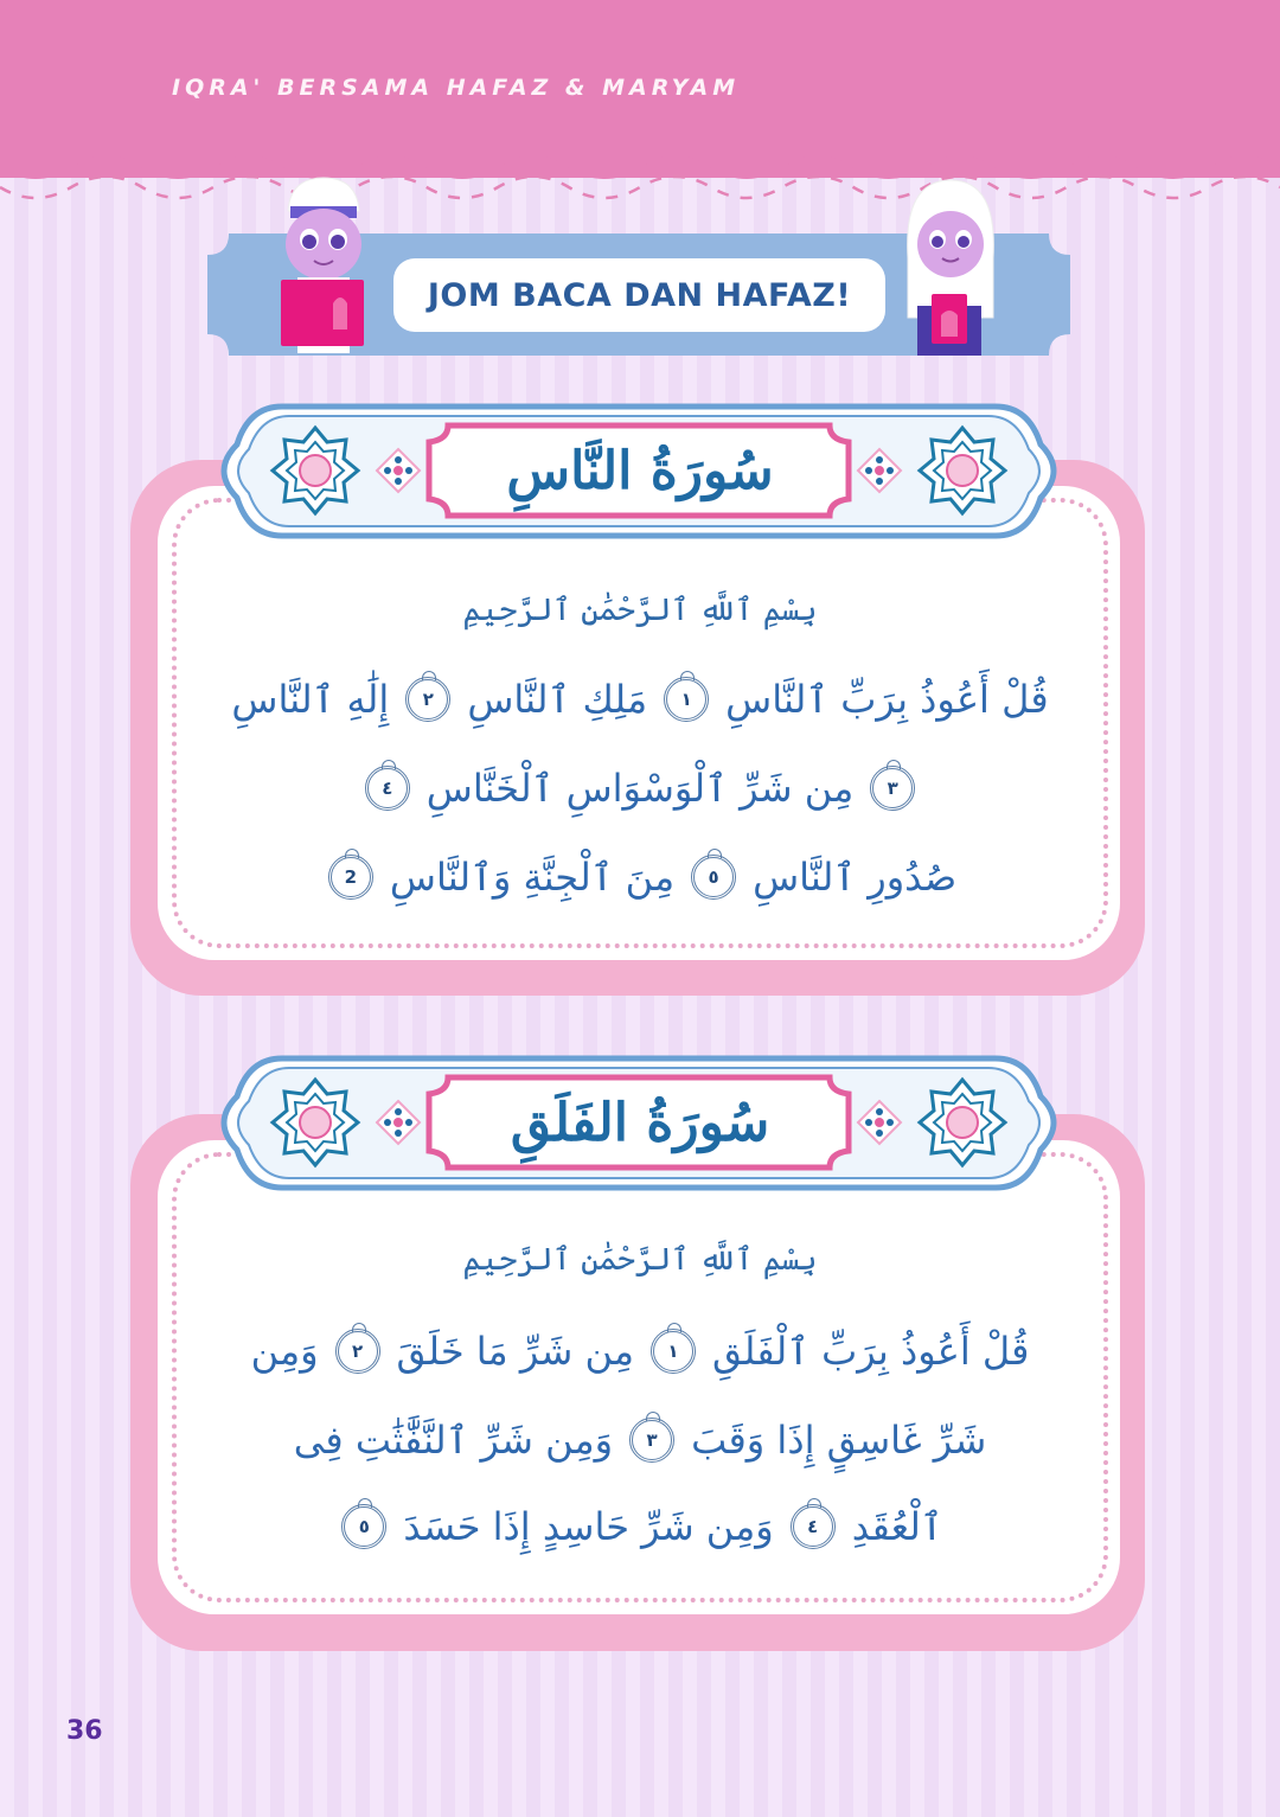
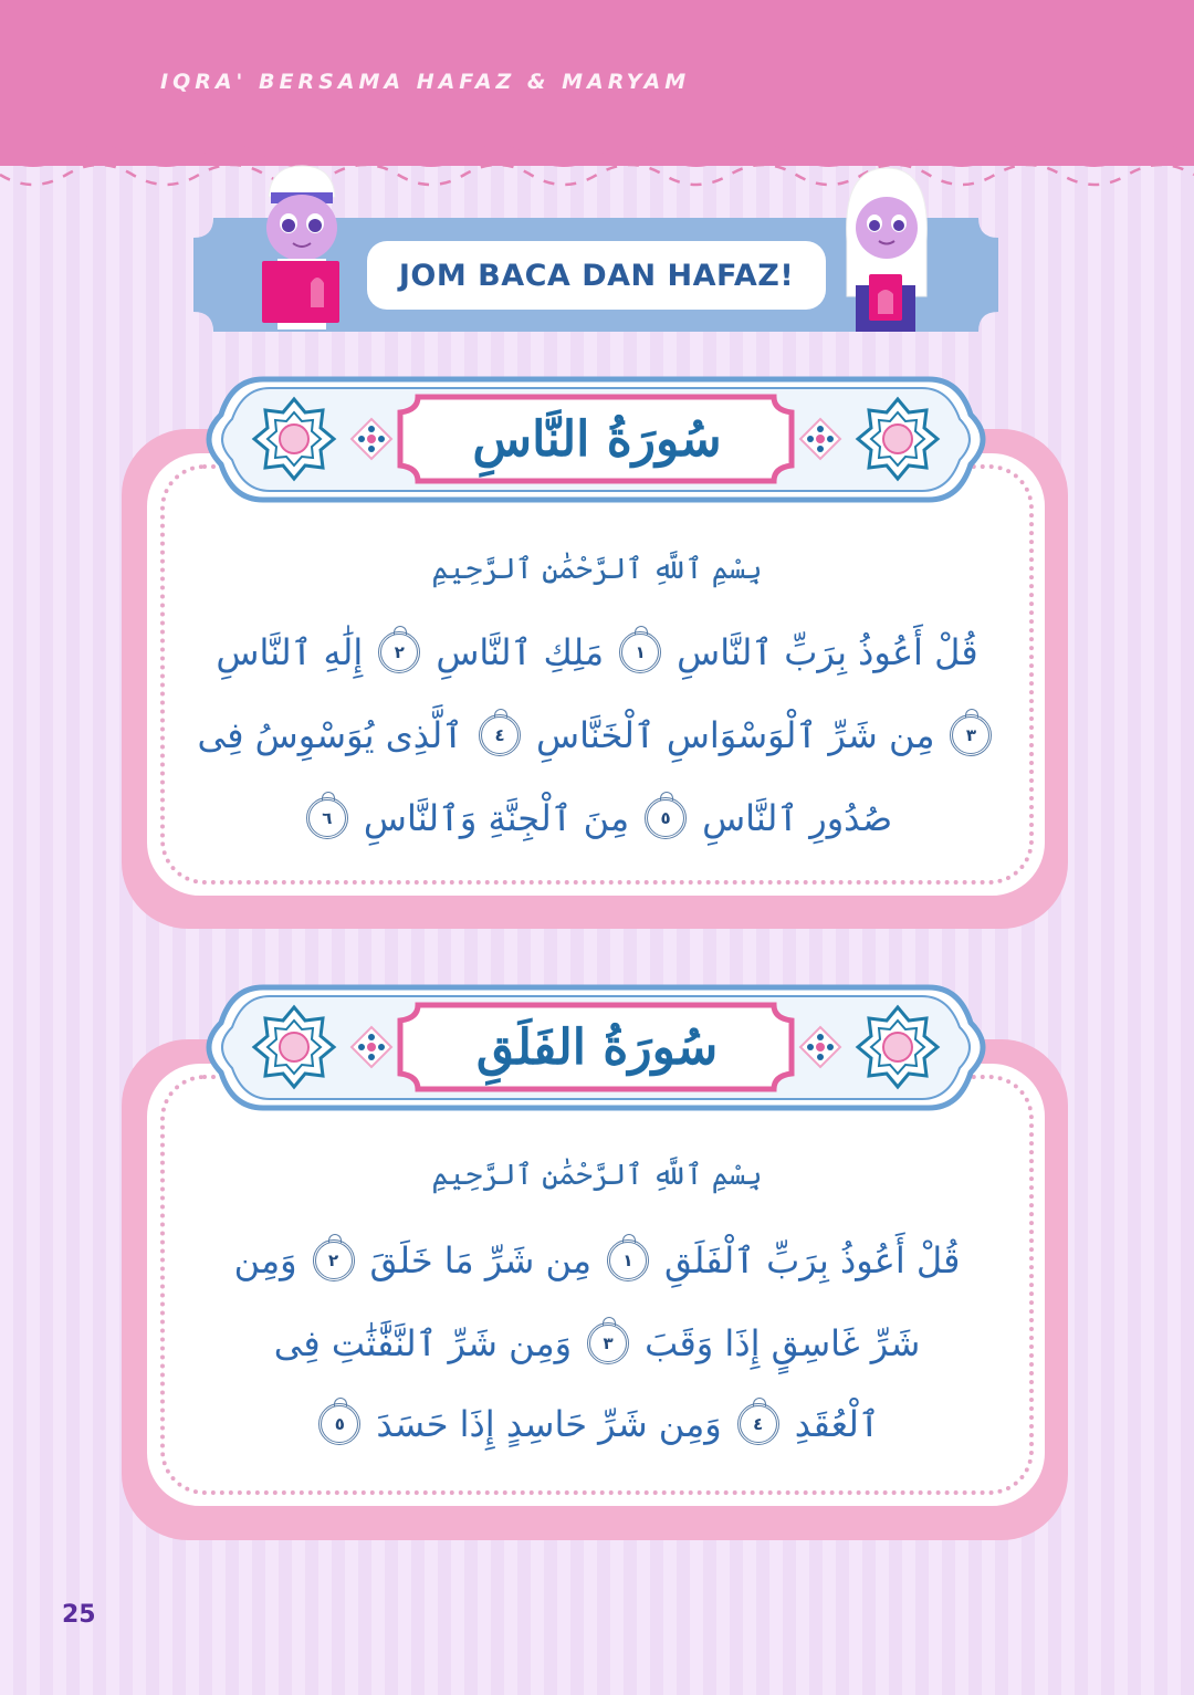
  IQRA' BERSAMA HAFAZ & MARYAM
  JOM BACA DAN HAFAZ!
  سُورَةُ النَّاسِ
  بِسْمِ ٱللَّهِ ٱلرَّحْمَٰنِ ٱلرَّحِيمِ
  قُلْ أَعُوذُ بِرَبِّ ٱلنَّاسِ
  ١
  مَلِكِ ٱلنَّاسِ
  ٢
  إِلَٰهِ ٱلنَّاسِ
  ٣
  مِن شَرِّ ٱلْوَسْوَاسِ ٱلْخَنَّاسِ
  ٤
+ ٱلَّذِى يُوَسْوِسُ فِى
  صُدُورِ ٱلنَّاسِ
  ٥
  مِنَ ٱلْجِنَّةِ وَٱلنَّاسِ
- 2
+ ٦
  سُورَةُ الفَلَقِ
  بِسْمِ ٱللَّهِ ٱلرَّحْمَٰنِ ٱلرَّحِيمِ
  قُلْ أَعُوذُ بِرَبِّ ٱلْفَلَقِ
  ١
  مِن شَرِّ مَا خَلَقَ
  ٢
  وَمِن
  شَرِّ غَاسِقٍ إِذَا وَقَبَ
  ٣
  وَمِن شَرِّ ٱلنَّفَّٰثَٰتِ فِى
  ٱلْعُقَدِ
  ٤
  وَمِن شَرِّ حَاسِدٍ إِذَا حَسَدَ
  ٥
- 36
+ 25
